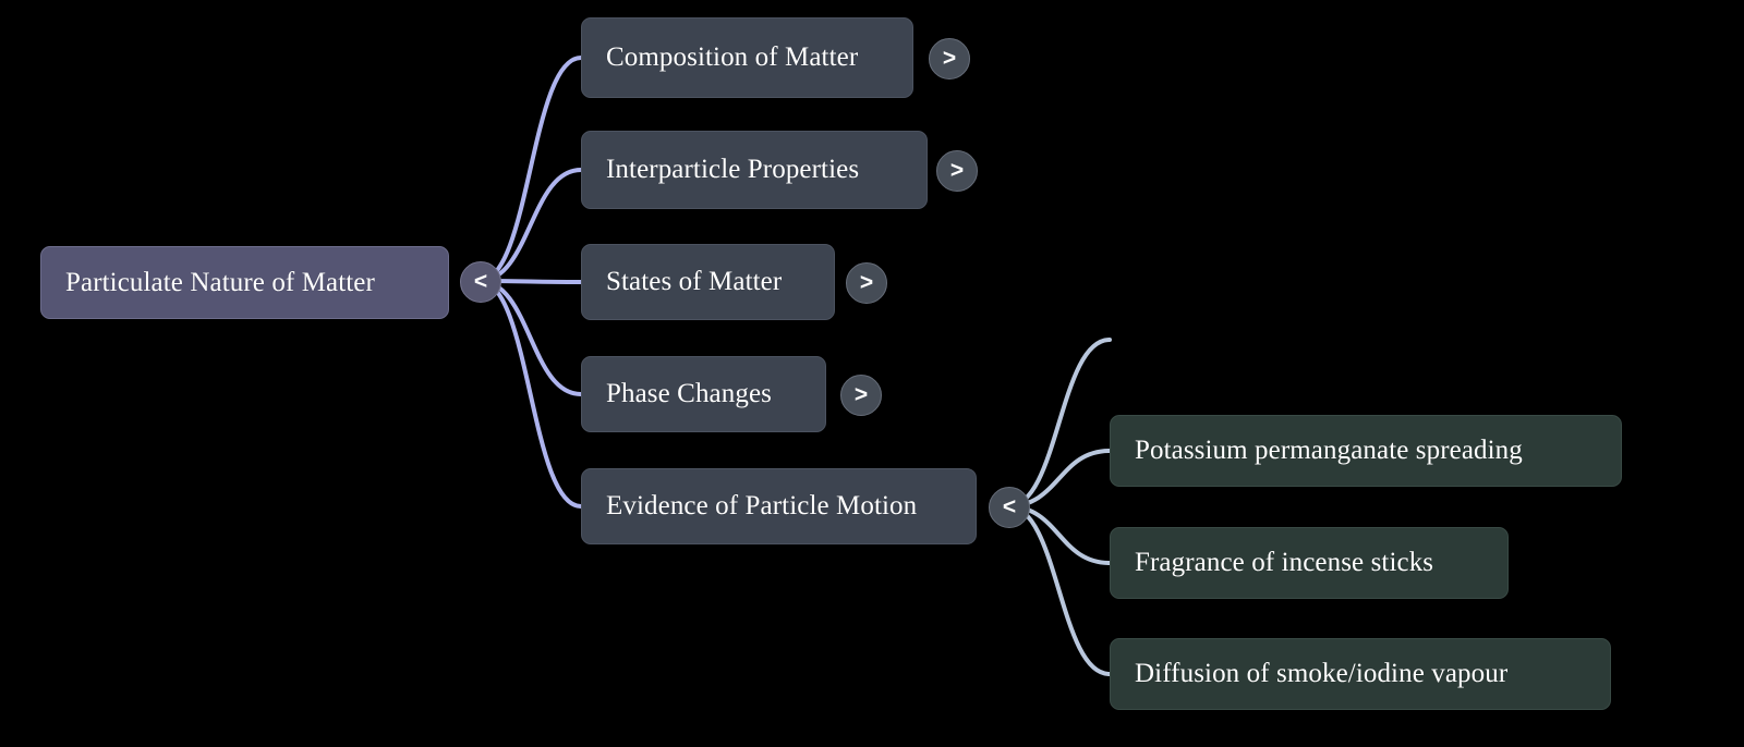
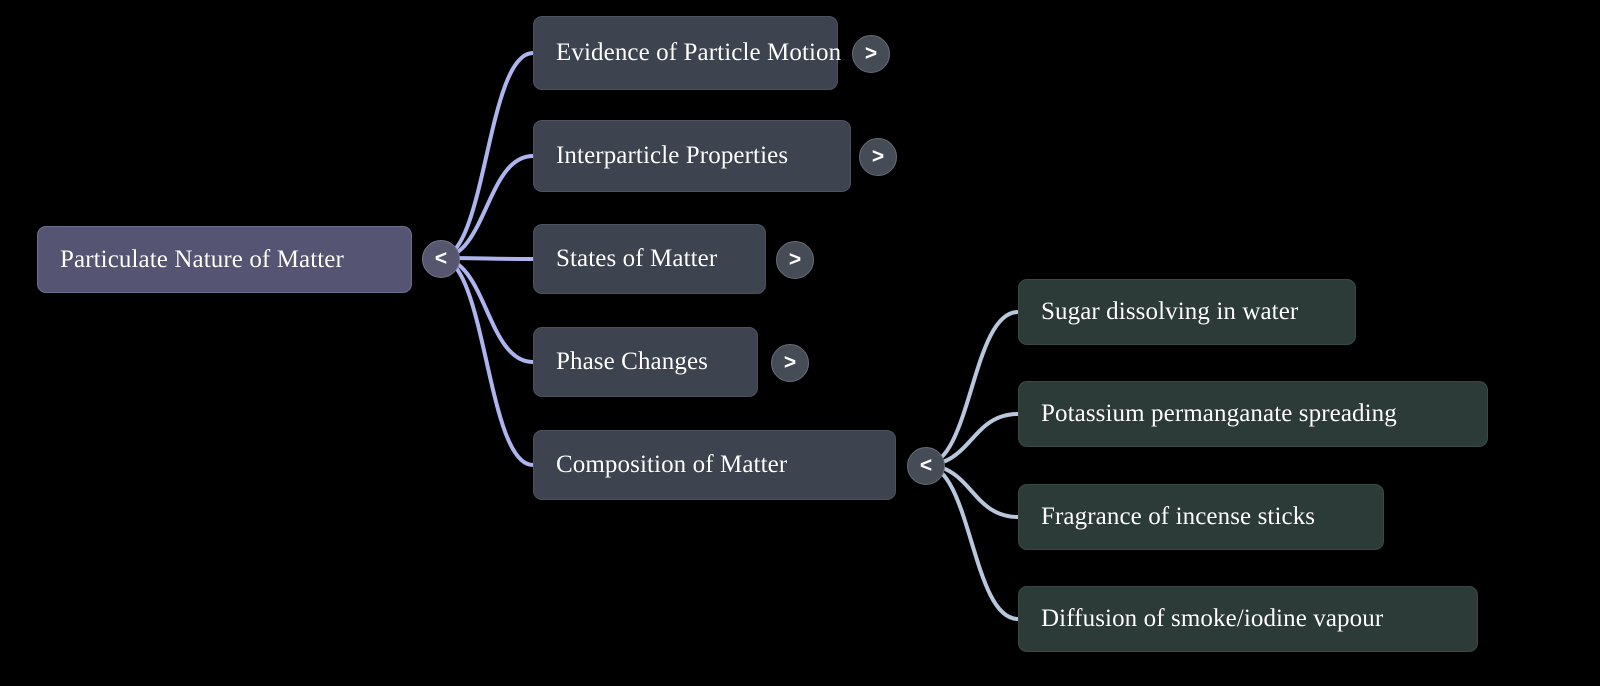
  Particulate Nature of Matter
  <
- Composition of Matter
+ Evidence of Particle Motion
  >
  Interparticle Properties
  >
  States of Matter
  >
  Phase Changes
  >
- Evidence of Particle Motion
+ Composition of Matter
  <
+ Sugar dissolving in water
  Potassium permanganate spreading
  Fragrance of incense sticks
  Diffusion of smoke/iodine vapour
